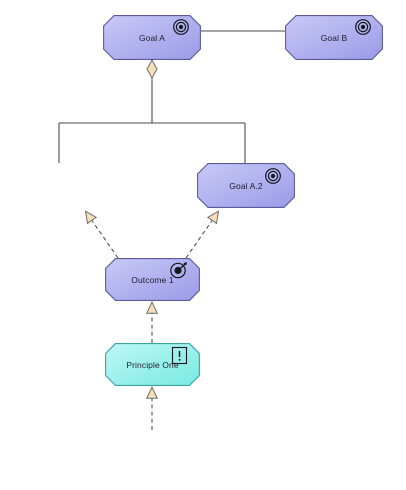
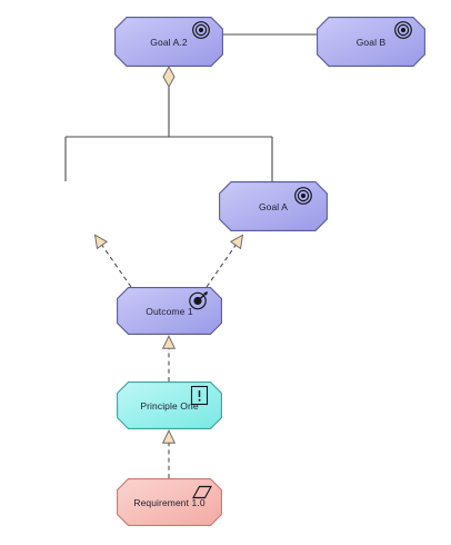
- Goal A
+ Goal A.2
  Goal B
- Goal A.2
+ Goal A
  Outcome 1
  Principle One
+ Requirement 1.0
